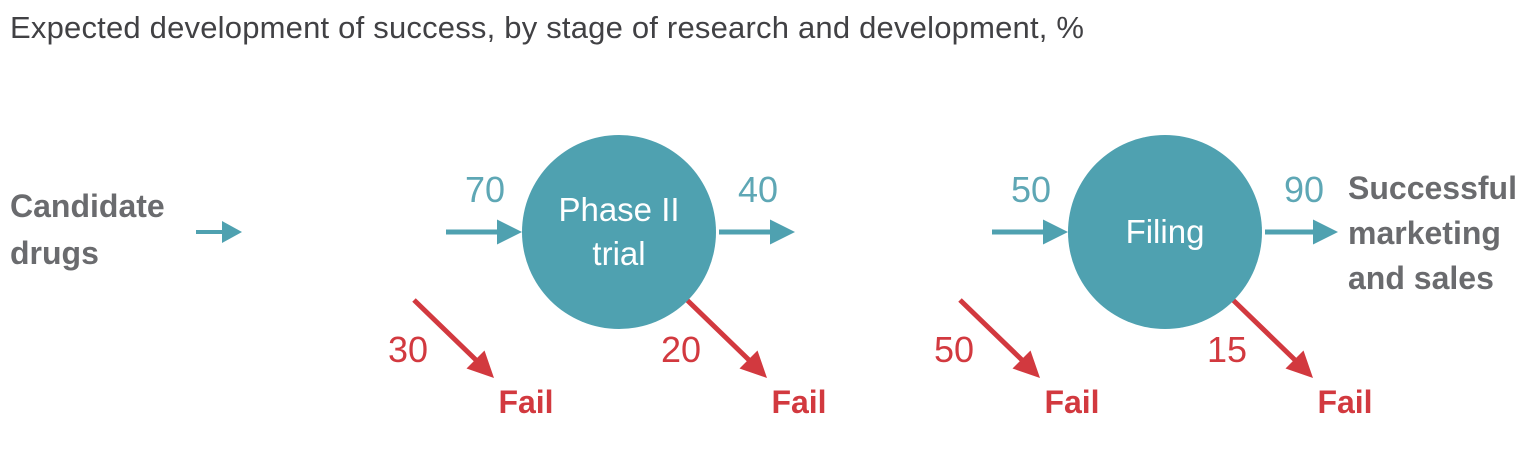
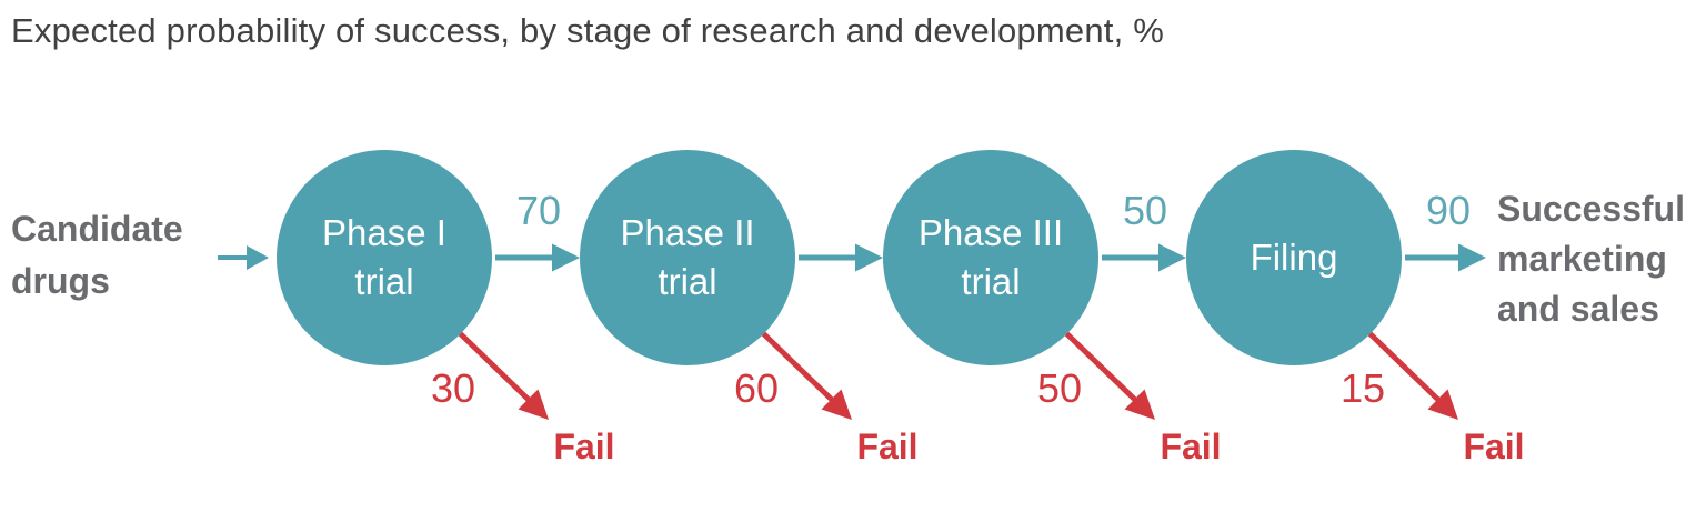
- Expected development of success, by stage of research and development, %
+ Expected probability of success, by stage of research and development, %
  Candidate drugs
+ Phase I trial
  70
  30
  Fail
  Phase II trial
- 40
- 20
+ 60
  Fail
+ Phase III trial
  50
  50
  Fail
  Filing
  90
  15
  Fail
  Successful marketing and sales
